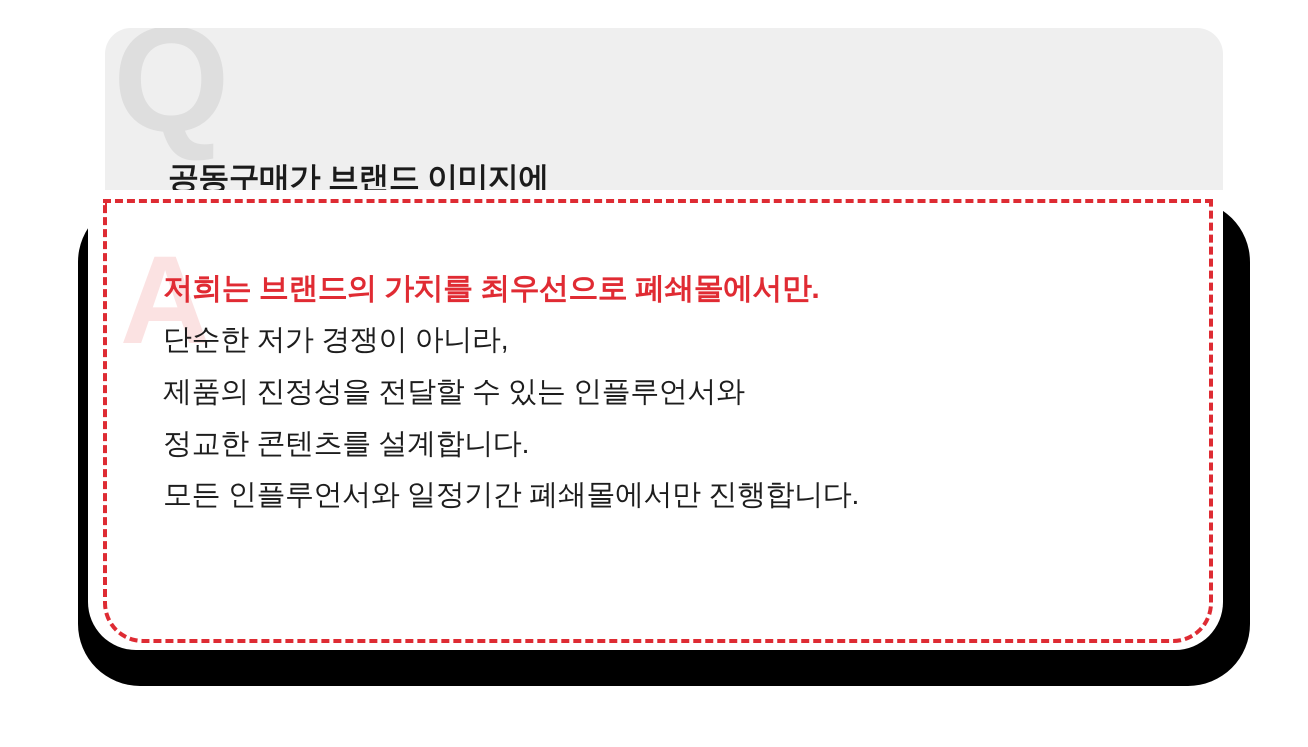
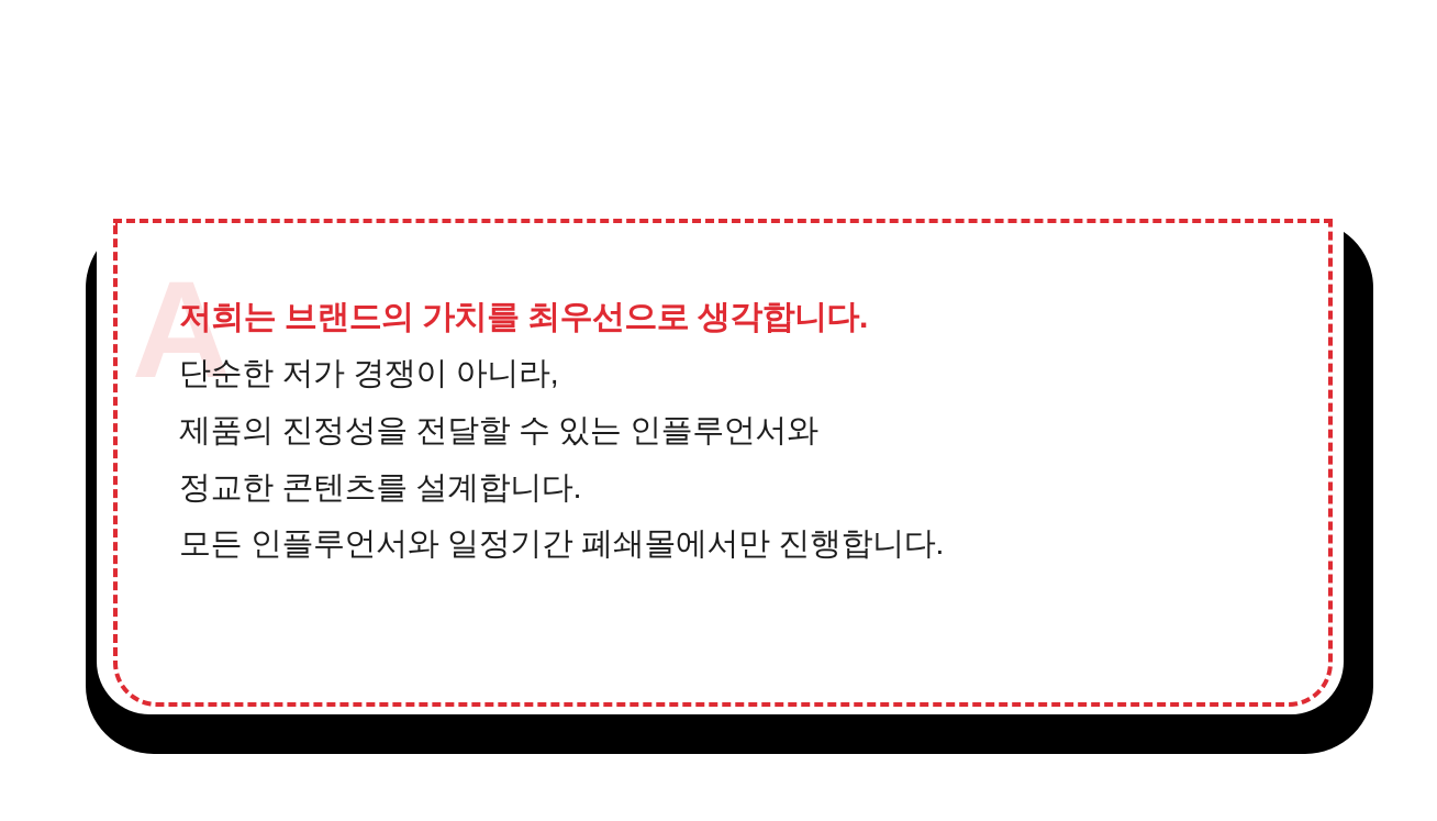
- Q
- 공동구매가 브랜드 이미지에
  A
- 저희는 브랜드의 가치를 최우선으로 폐쇄몰에서만.
+ 저희는 브랜드의 가치를 최우선으로 생각합니다.
  단순한 저가 경쟁이 아니라,
  제품의 진정성을 전달할 수 있는 인플루언서와
  정교한 콘텐츠를 설계합니다.
  모든 인플루언서와 일정기간 폐쇄몰에서만 진행합니다.
